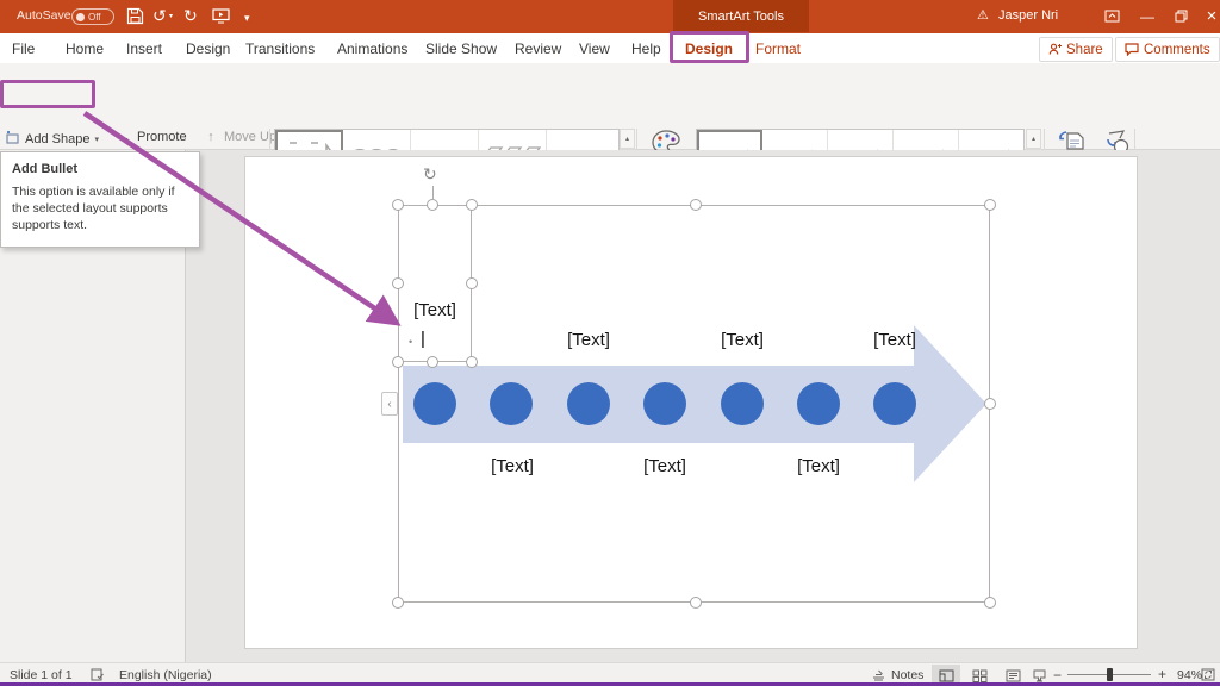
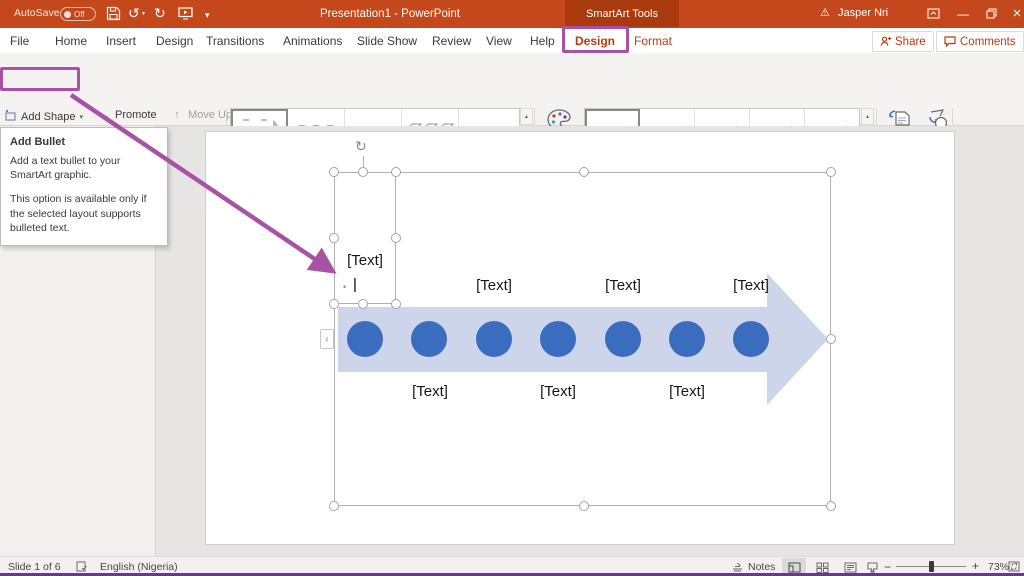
  AutoSave
  Off
  ↺
  ↻
  ▾
+ Presentation1 - PowerPoint
  SmartArt Tools
  ⚠
  Jasper Nri
  —
  ×
  File
  Home
  Insert
  Design
  Transitions
  Animations
  Slide Show
  Review
  View
  Help
  Design
  Format
  Share
  Comments
  Add Shape
  Promote
  ↑
  Move Up
  ↻
  [Text]
  •
  |
  [Text]
  [Text]
  [Text]
  [Text]
  [Text]
  [Text]
  ‹
  Add Bullet
+ Add a text bullet to your SmartArt graphic.
- This option is available only if the selected layout supports supports text.
+ This option is available only if the selected layout supports bulleted text.
- Slide 1 of 1
+ Slide 1 of 6
  English (Nigeria)
  Notes
  −
  +
- 94%
+ 73%
